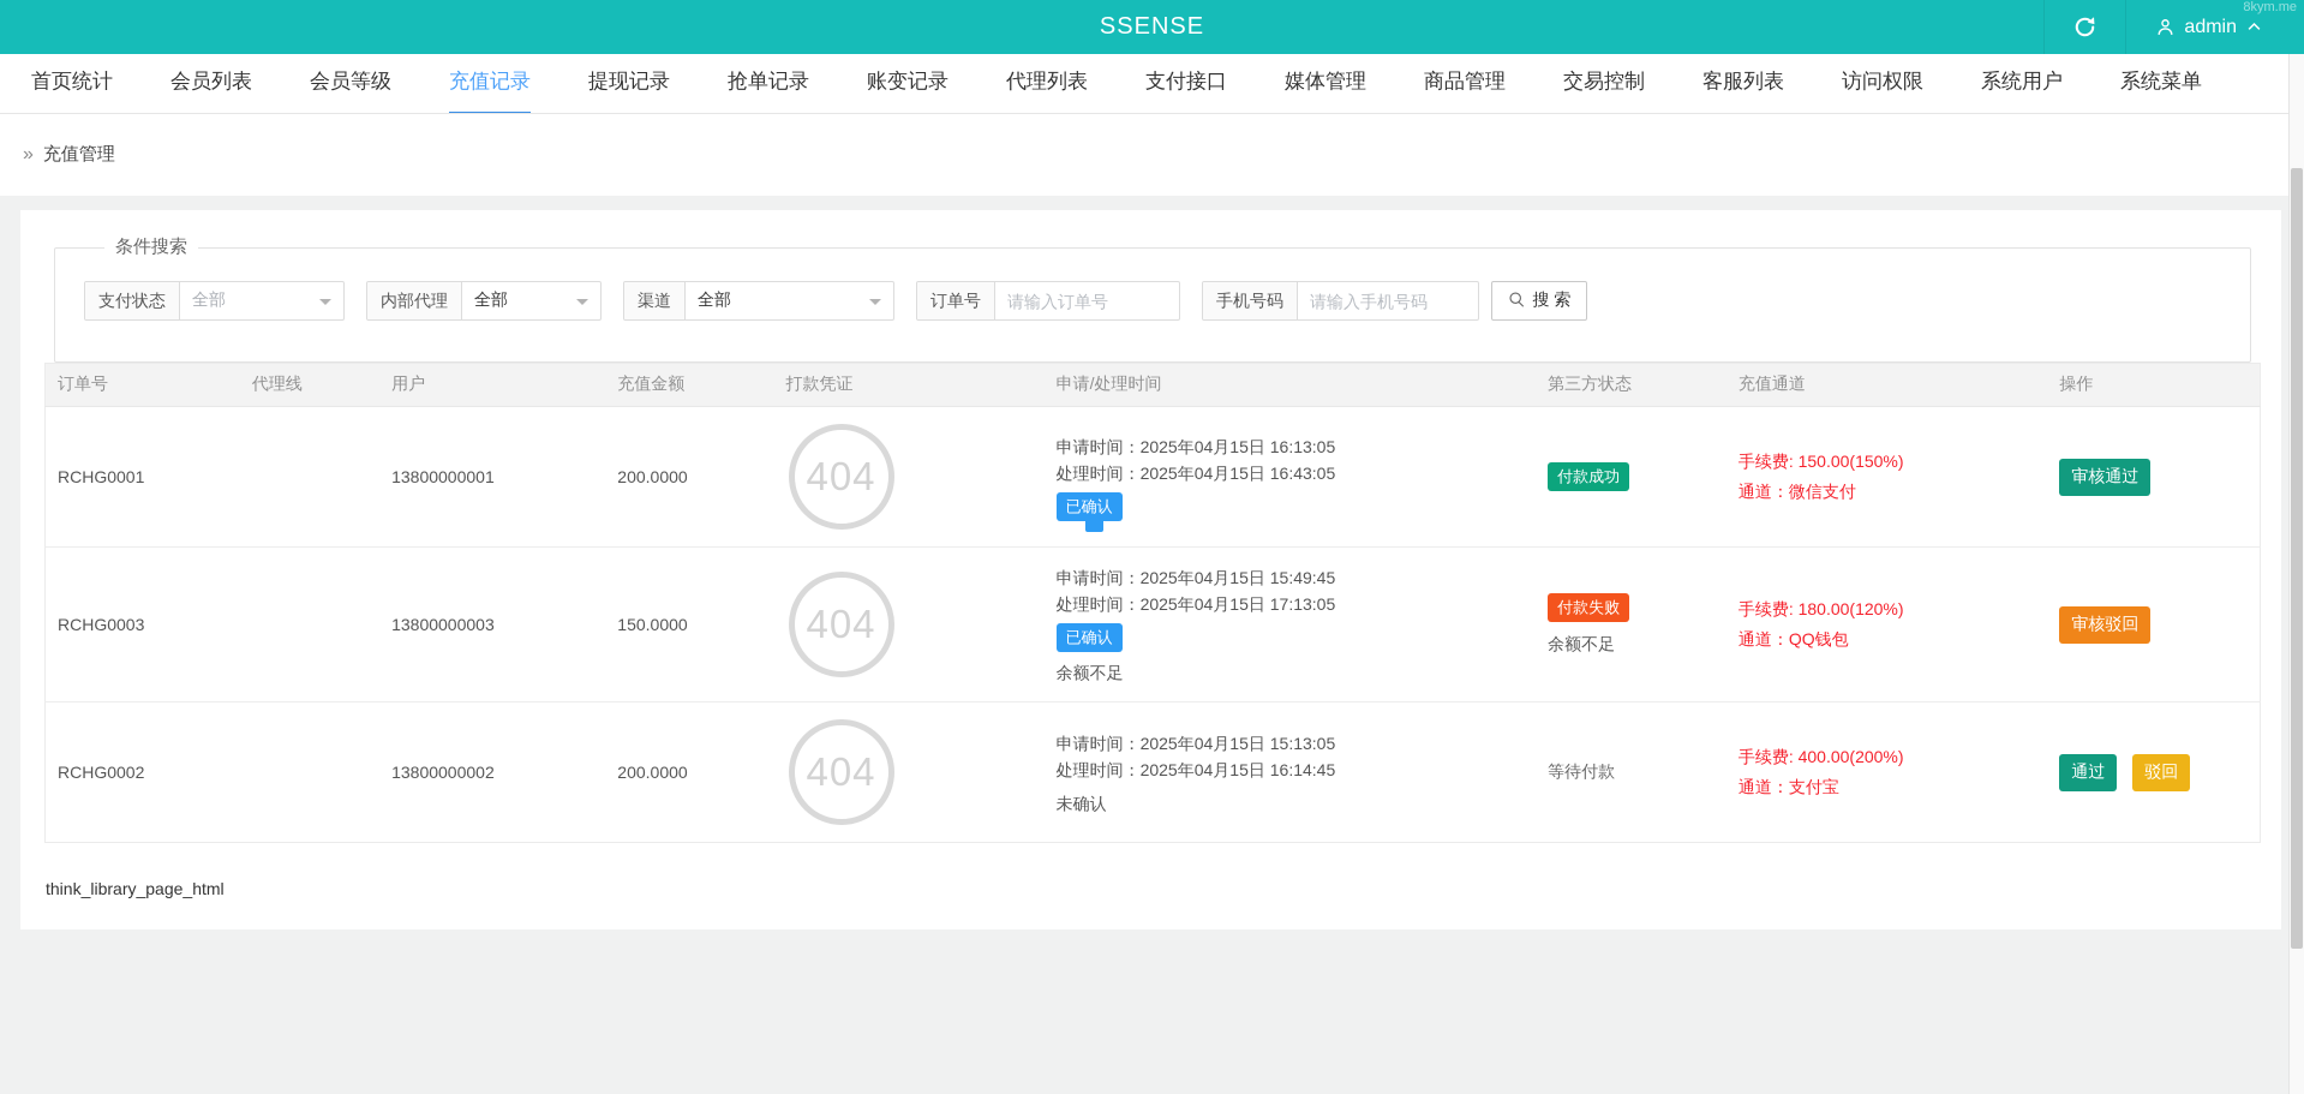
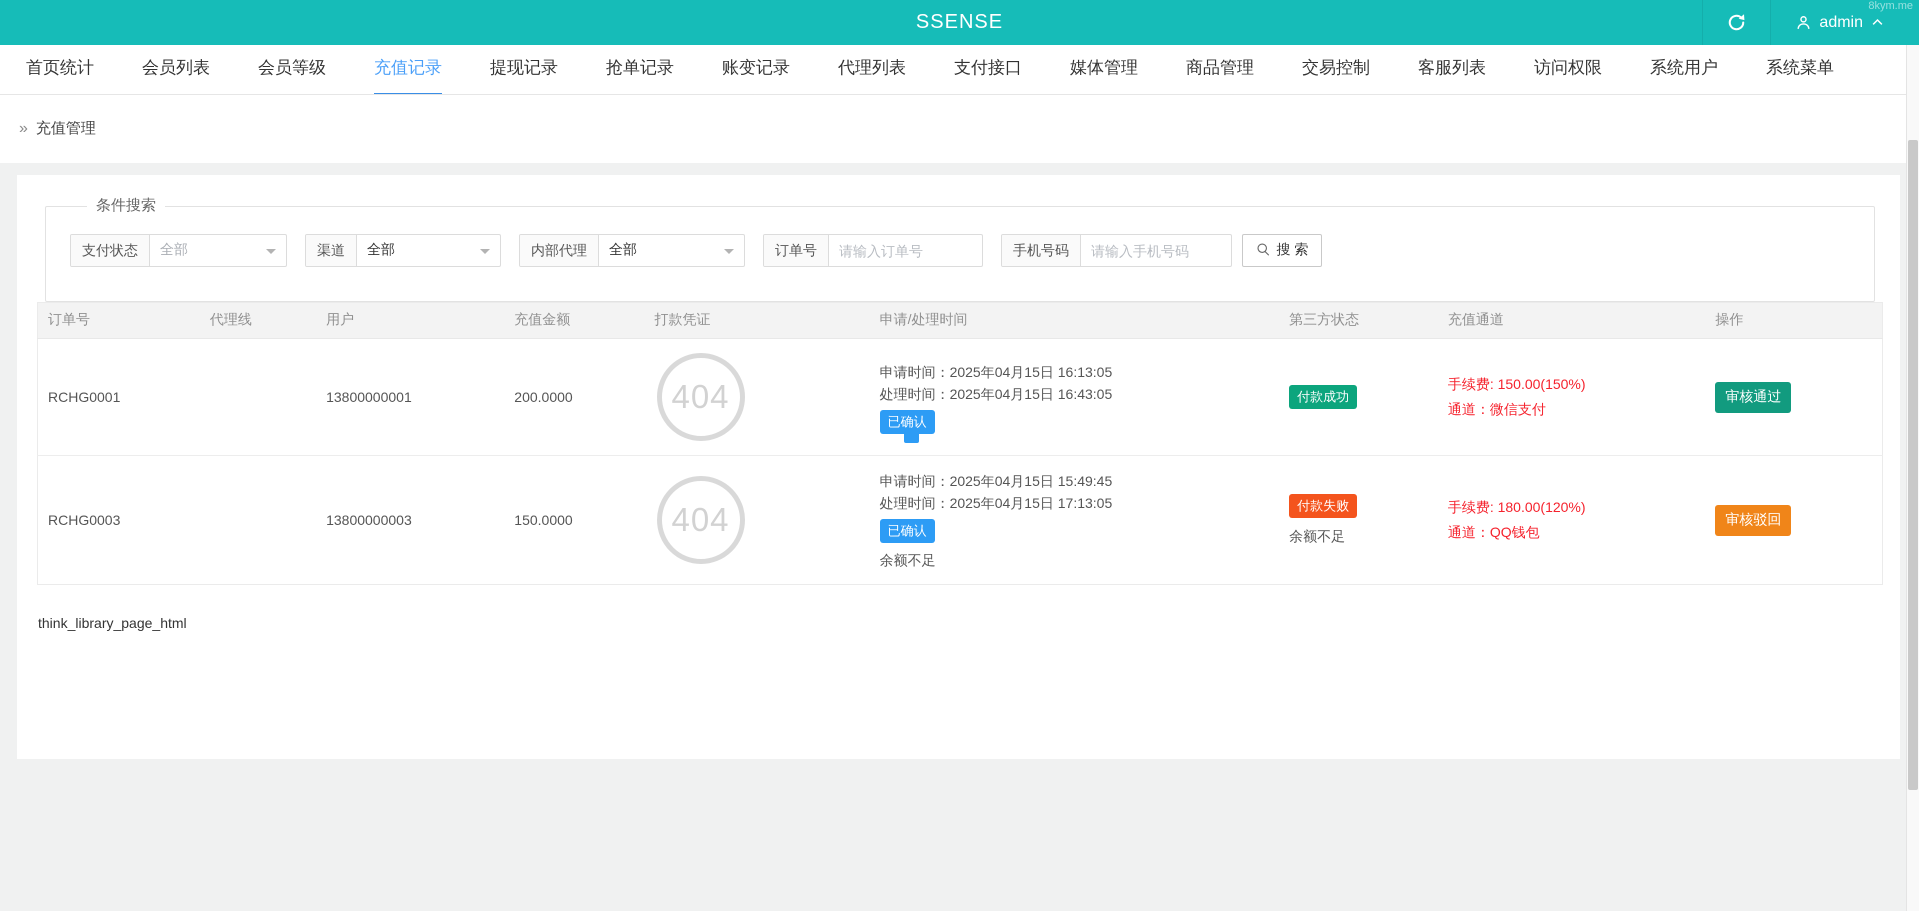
  8kym.me
  SSENSE
  admin
  首页统计
  会员列表
  会员等级
  充值记录
  提现记录
  抢单记录
  账变记录
  代理列表
  支付接口
  媒体管理
  商品管理
  交易控制
  客服列表
  访问权限
  系统用户
  系统菜单
  »
  充值管理
  条件搜索
  支付状态
  全部
- 内部代理
+ 渠道
  全部
- 渠道
+ 内部代理
  全部
  订单号
  请输入订单号
  手机号码
  请输入手机号码
  搜 索
  订单号	代理线	用户	充值金额	打款凭证	申请/处理时间	第三方状态	充值通道	操作
  RCHG0001		13800000001	200.0000	404	申请时间：2025年04月15日 16:13:05 处理时间：2025年04月15日 16:43:05 已确认	付款成功	手续费: 150.00(150%) 通道：微信支付	审核通过
  RCHG0003		13800000003	150.0000	404	申请时间：2025年04月15日 15:49:45 处理时间：2025年04月15日 17:13:05 已确认 余额不足	付款失败 余额不足	手续费: 180.00(120%) 通道：QQ钱包	审核驳回
- RCHG0002		13800000002	200.0000	404	申请时间：2025年04月15日 15:13:05 处理时间：2025年04月15日 16:14:45 未确认	等待付款	手续费: 400.00(200%) 通道：支付宝	通过 驳回
  think_library_page_html
